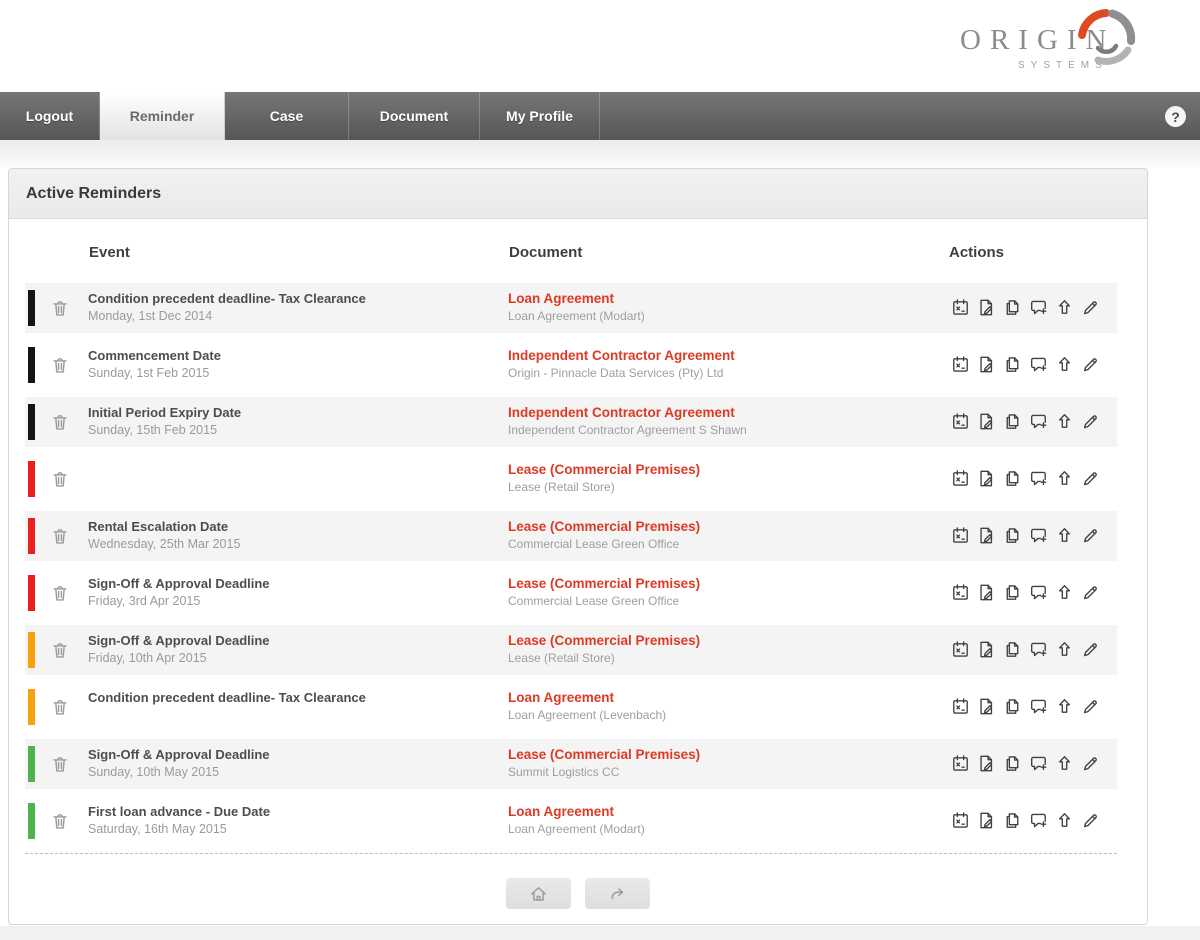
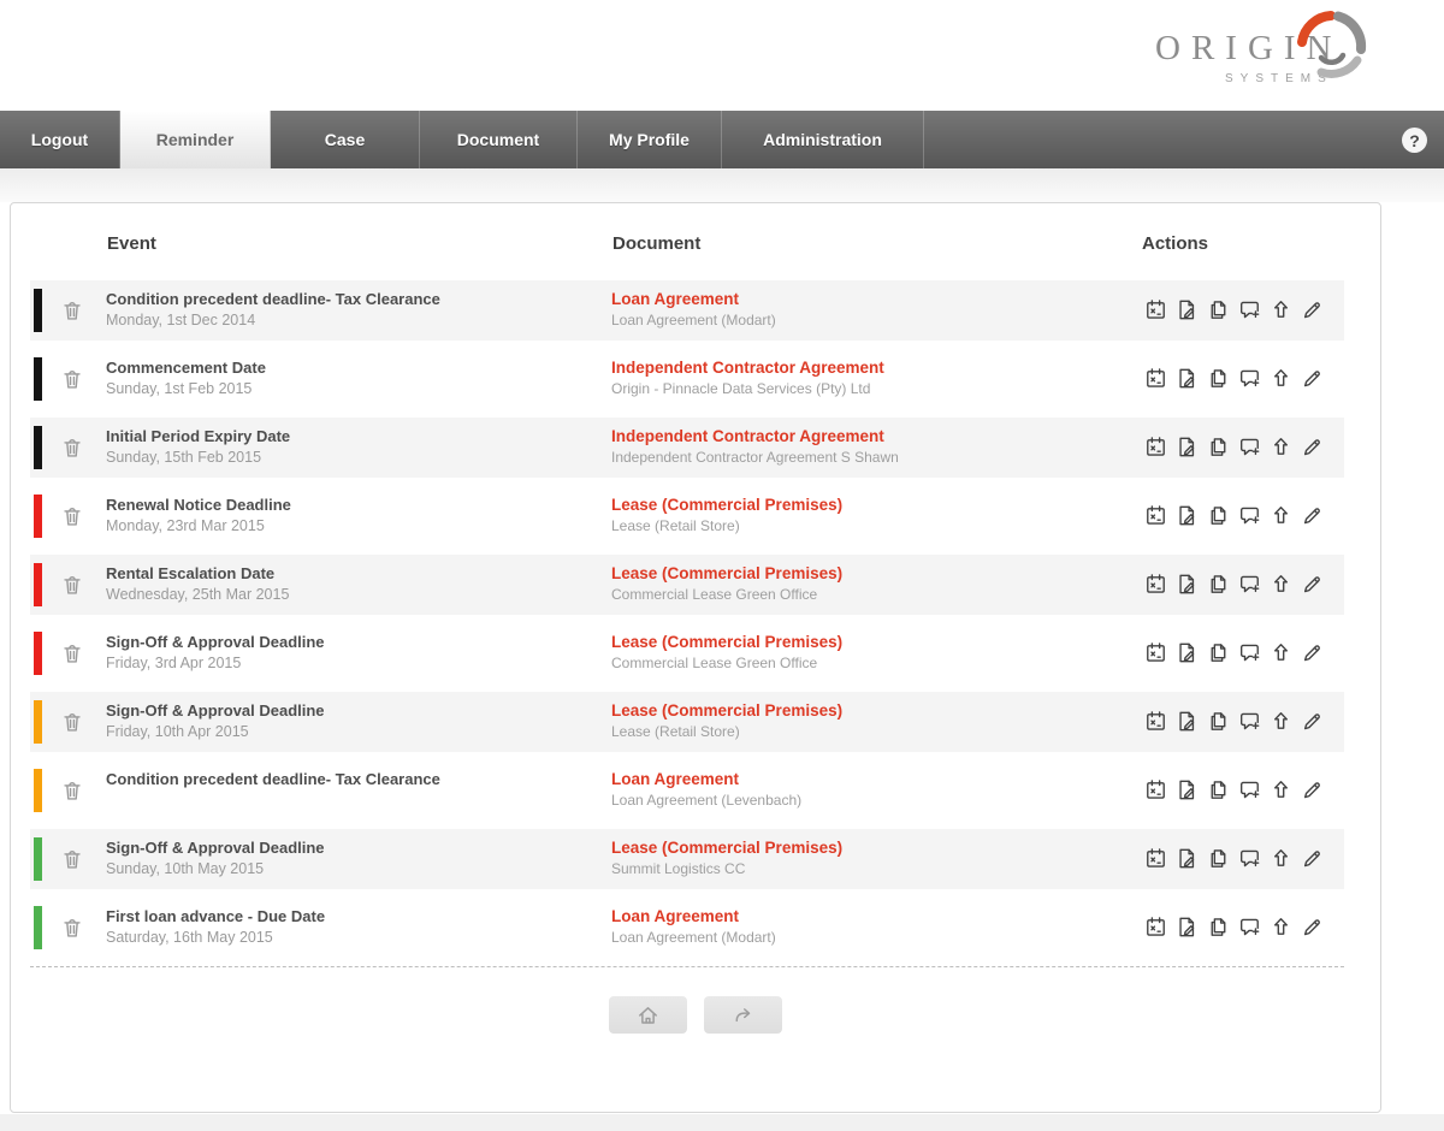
  ORIGIN
  SYSTEMS
  Logout
  Reminder
  Case
  Document
  My Profile
+ Administration
  ?
- Active Reminders
  Event
  Document
  Actions
  Condition precedent deadline- Tax Clearance
  Monday, 1st Dec 2014
  Loan Agreement
  Loan Agreement (Modart)
  Commencement Date
  Sunday, 1st Feb 2015
  Independent Contractor Agreement
  Origin - Pinnacle Data Services (Pty) Ltd
  Initial Period Expiry Date
  Sunday, 15th Feb 2015
  Independent Contractor Agreement
  Independent Contractor Agreement S Shawn
+ Renewal Notice Deadline
+ Monday, 23rd Mar 2015
  Lease (Commercial Premises)
  Lease (Retail Store)
  Rental Escalation Date
  Wednesday, 25th Mar 2015
  Lease (Commercial Premises)
  Commercial Lease Green Office
  Sign-Off & Approval Deadline
  Friday, 3rd Apr 2015
  Lease (Commercial Premises)
  Commercial Lease Green Office
  Sign-Off & Approval Deadline
  Friday, 10th Apr 2015
  Lease (Commercial Premises)
  Lease (Retail Store)
  Condition precedent deadline- Tax Clearance
  Loan Agreement
  Loan Agreement (Levenbach)
  Sign-Off & Approval Deadline
  Sunday, 10th May 2015
  Lease (Commercial Premises)
  Summit Logistics CC
  First loan advance - Due Date
  Saturday, 16th May 2015
  Loan Agreement
  Loan Agreement (Modart)
